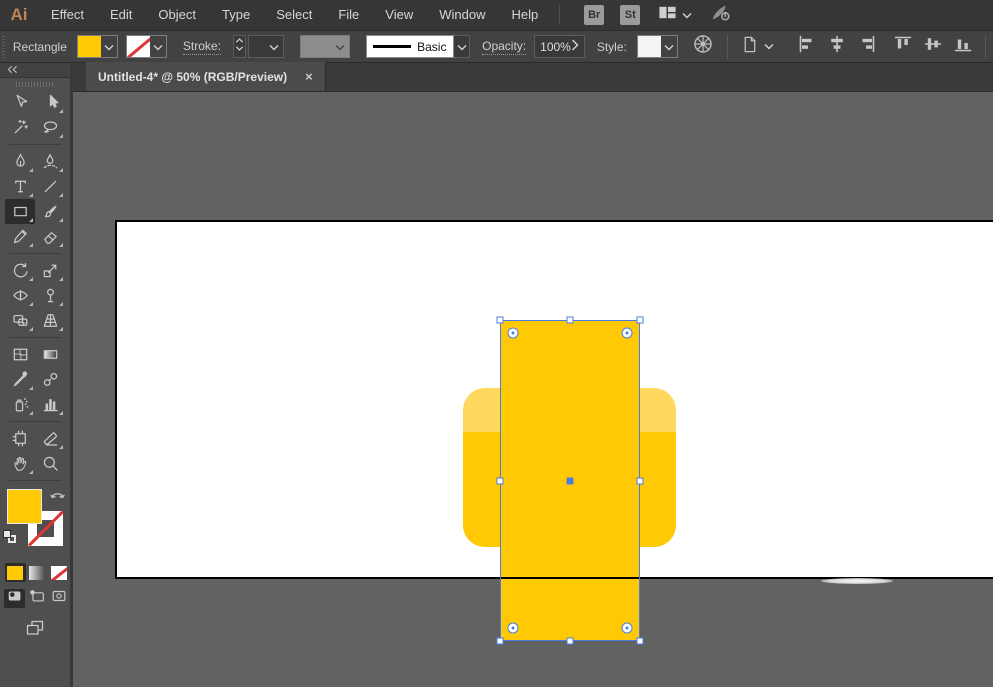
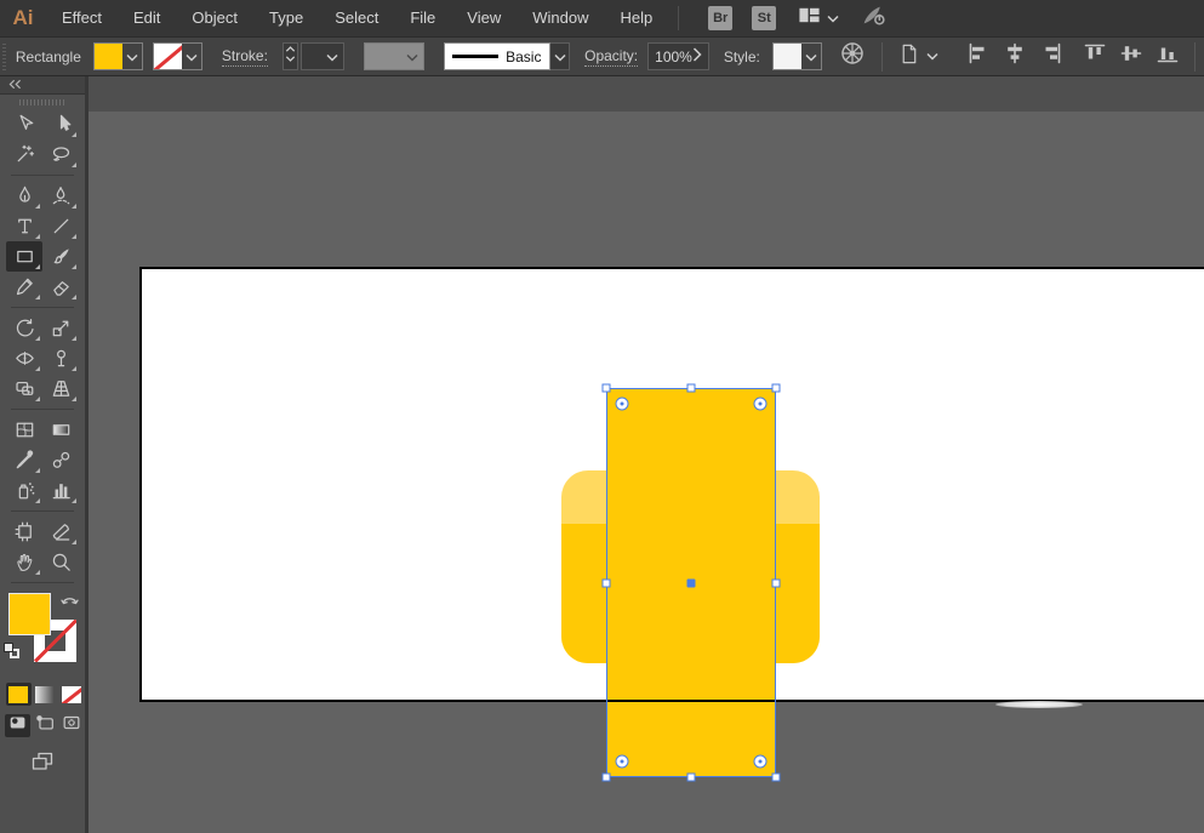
  Ai
  Effect
  Edit
  Object
  Type
  Select
  File
  View
  Window
  Help
  Br
  St
  Rectangle
  Stroke:
  Basic
  Opacity:
  100%
  Style:
- Untitled-4* @ 50% (RGB/Preview)
- ×
